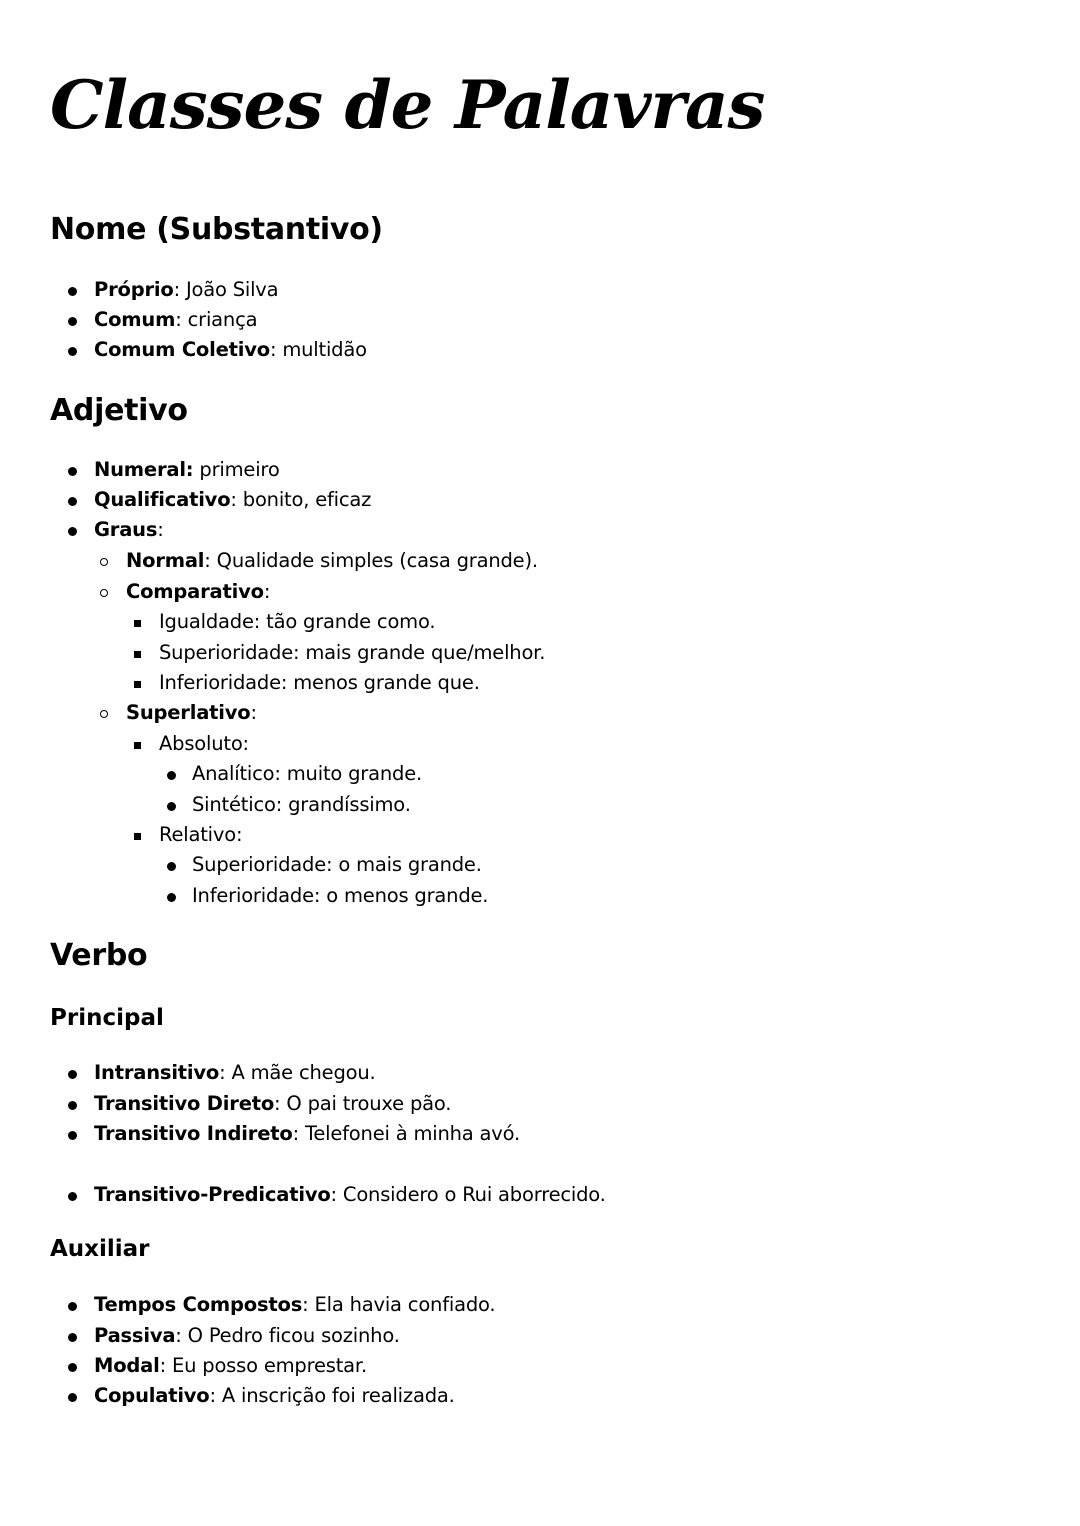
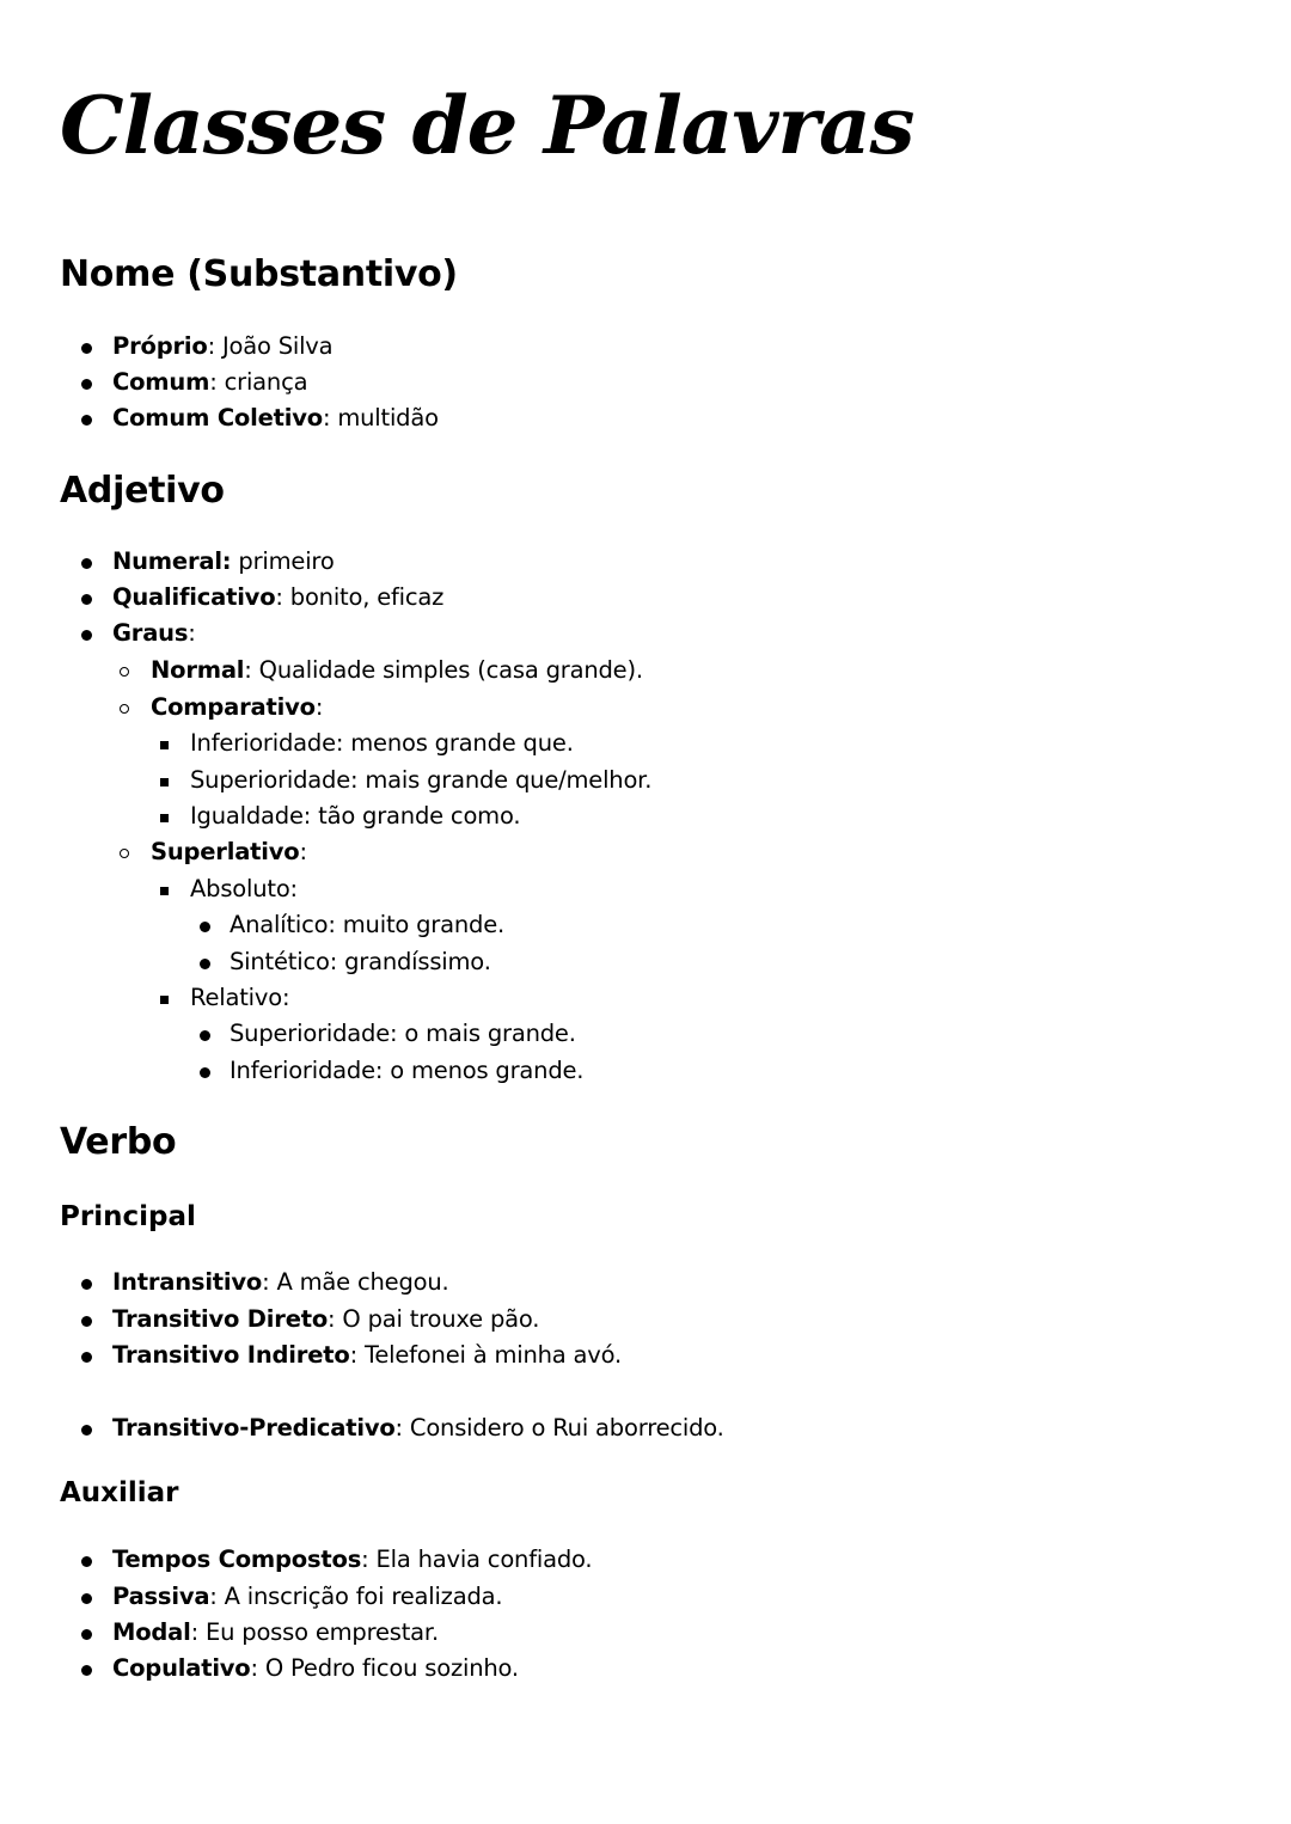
  Classes de Palavras
  Nome (Substantivo)
  Próprio: João Silva
  Comum: criança
  Comum Coletivo: multidão
  Adjetivo
  Numeral: primeiro
  Qualificativo: bonito, eficaz
  Graus:
  Normal: Qualidade simples (casa grande).
  Comparativo:
- Igualdade: tão grande como.
+ Inferioridade: menos grande que.
  Superioridade: mais grande que/melhor.
- Inferioridade: menos grande que.
+ Igualdade: tão grande como.
  Superlativo:
  Absoluto:
  Analítico: muito grande.
  Sintético: grandíssimo.
  Relativo:
  Superioridade: o mais grande.
  Inferioridade: o menos grande.
  Verbo
  Principal
  Intransitivo: A mãe chegou.
  Transitivo Direto: O pai trouxe pão.
  Transitivo Indireto: Telefonei à minha avó.
  Transitivo-Predicativo: Considero o Rui aborrecido.
  Auxiliar
  Tempos Compostos: Ela havia confiado.
- Passiva: O Pedro ficou sozinho.
+ Passiva: A inscrição foi realizada.
  Modal: Eu posso emprestar.
- Copulativo: A inscrição foi realizada.
+ Copulativo: O Pedro ficou sozinho.
